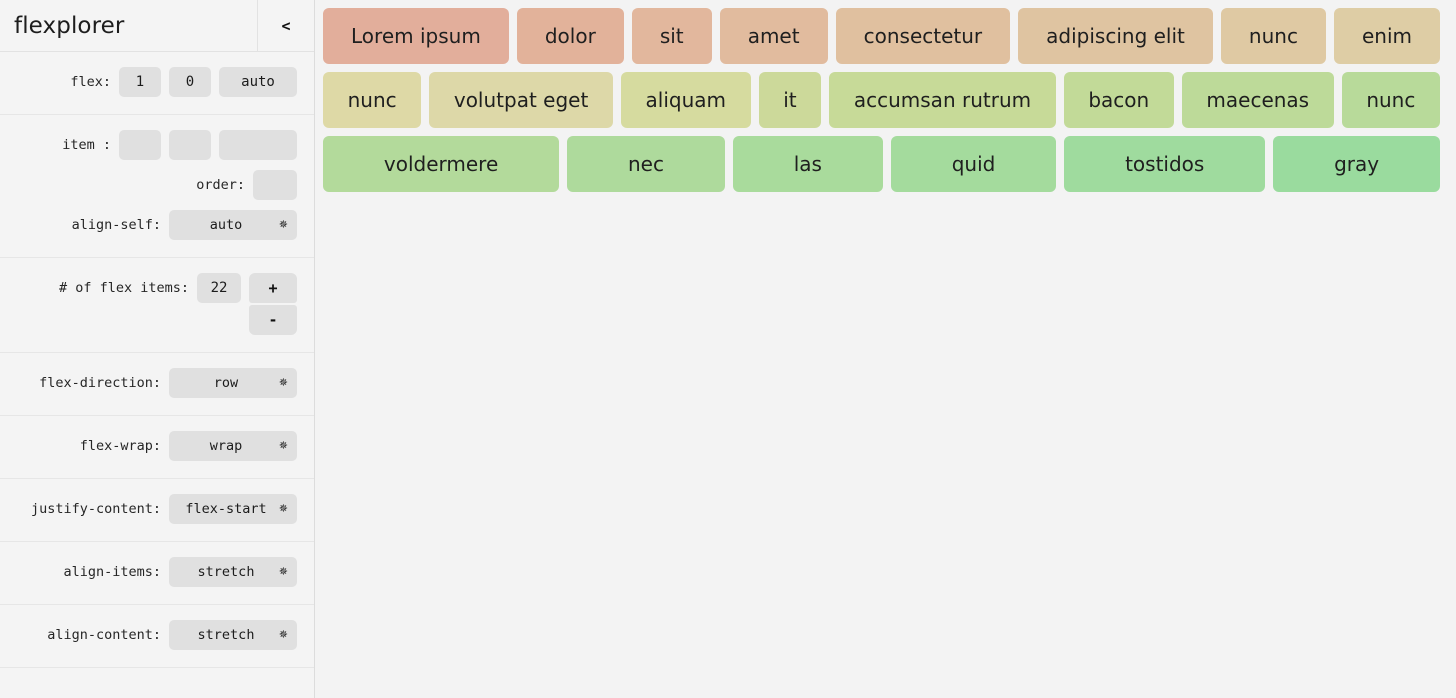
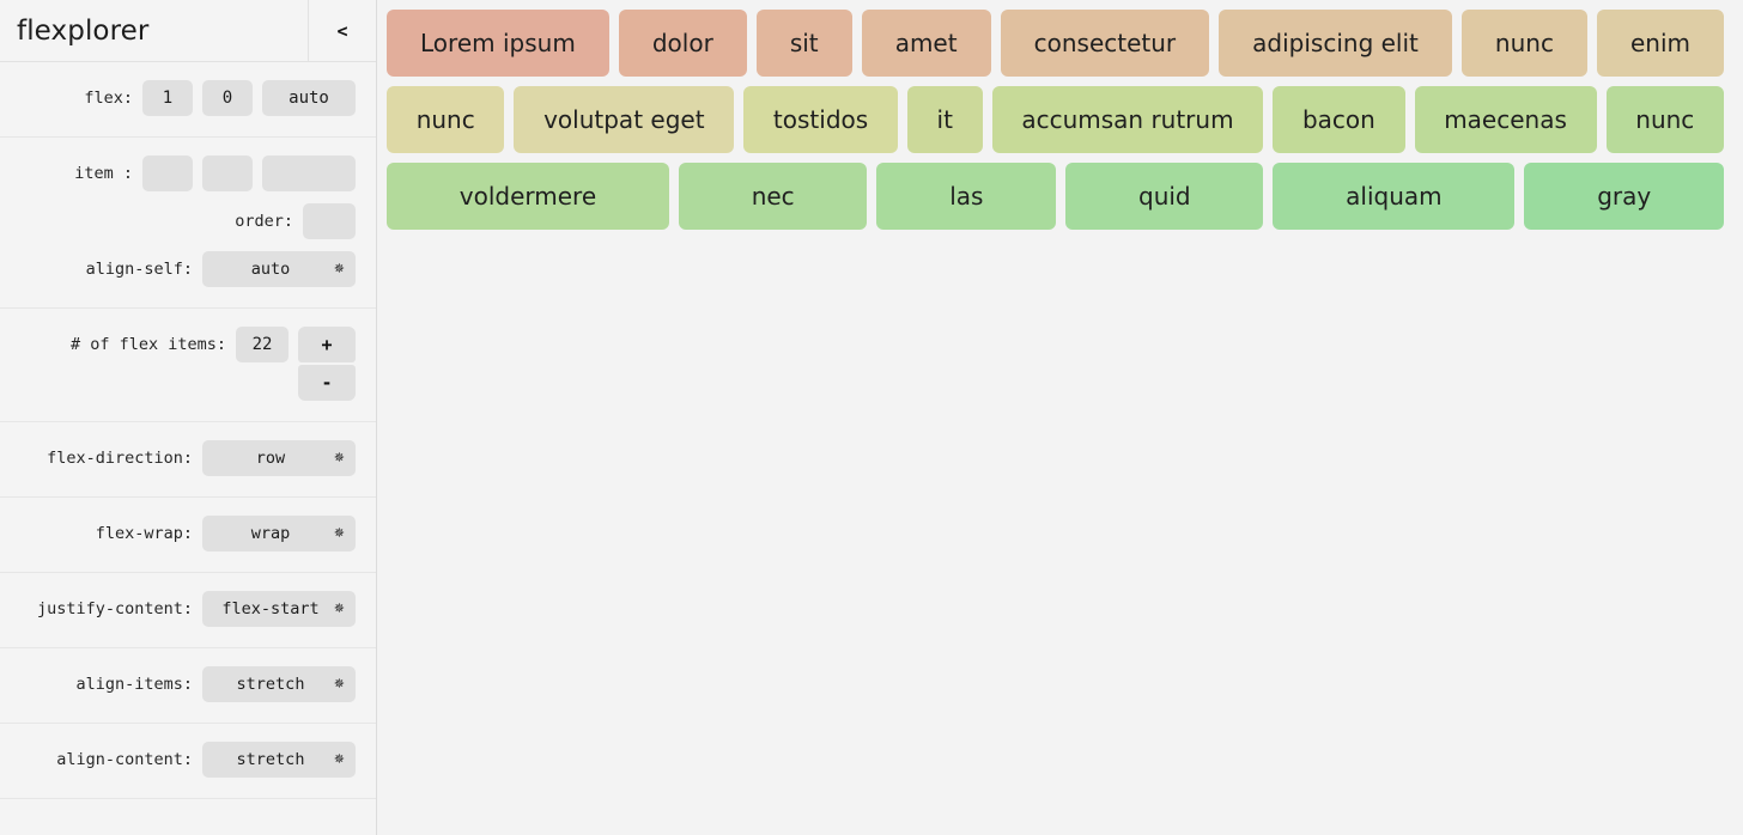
  flexplorer
  <
  flex:
  1
  0
  auto
  item :
  order:
  align-self:
  auto
  ✵
  # of flex items:
  22
  +
  -
  flex-direction:
  row
  ✵
  flex-wrap:
  wrap
  ✵
  justify-content:
  flex-start
  ✵
  align-items:
  stretch
  ✵
  align-content:
  stretch
  ✵
  Lorem ipsum
  dolor
  sit
  amet
  consectetur
  adipiscing elit
  nunc
  enim
  nunc
  volutpat eget
- aliquam
+ tostidos
  it
  accumsan rutrum
  bacon
  maecenas
  nunc
  voldermere
  nec
  las
  quid
- tostidos
+ aliquam
  gray
